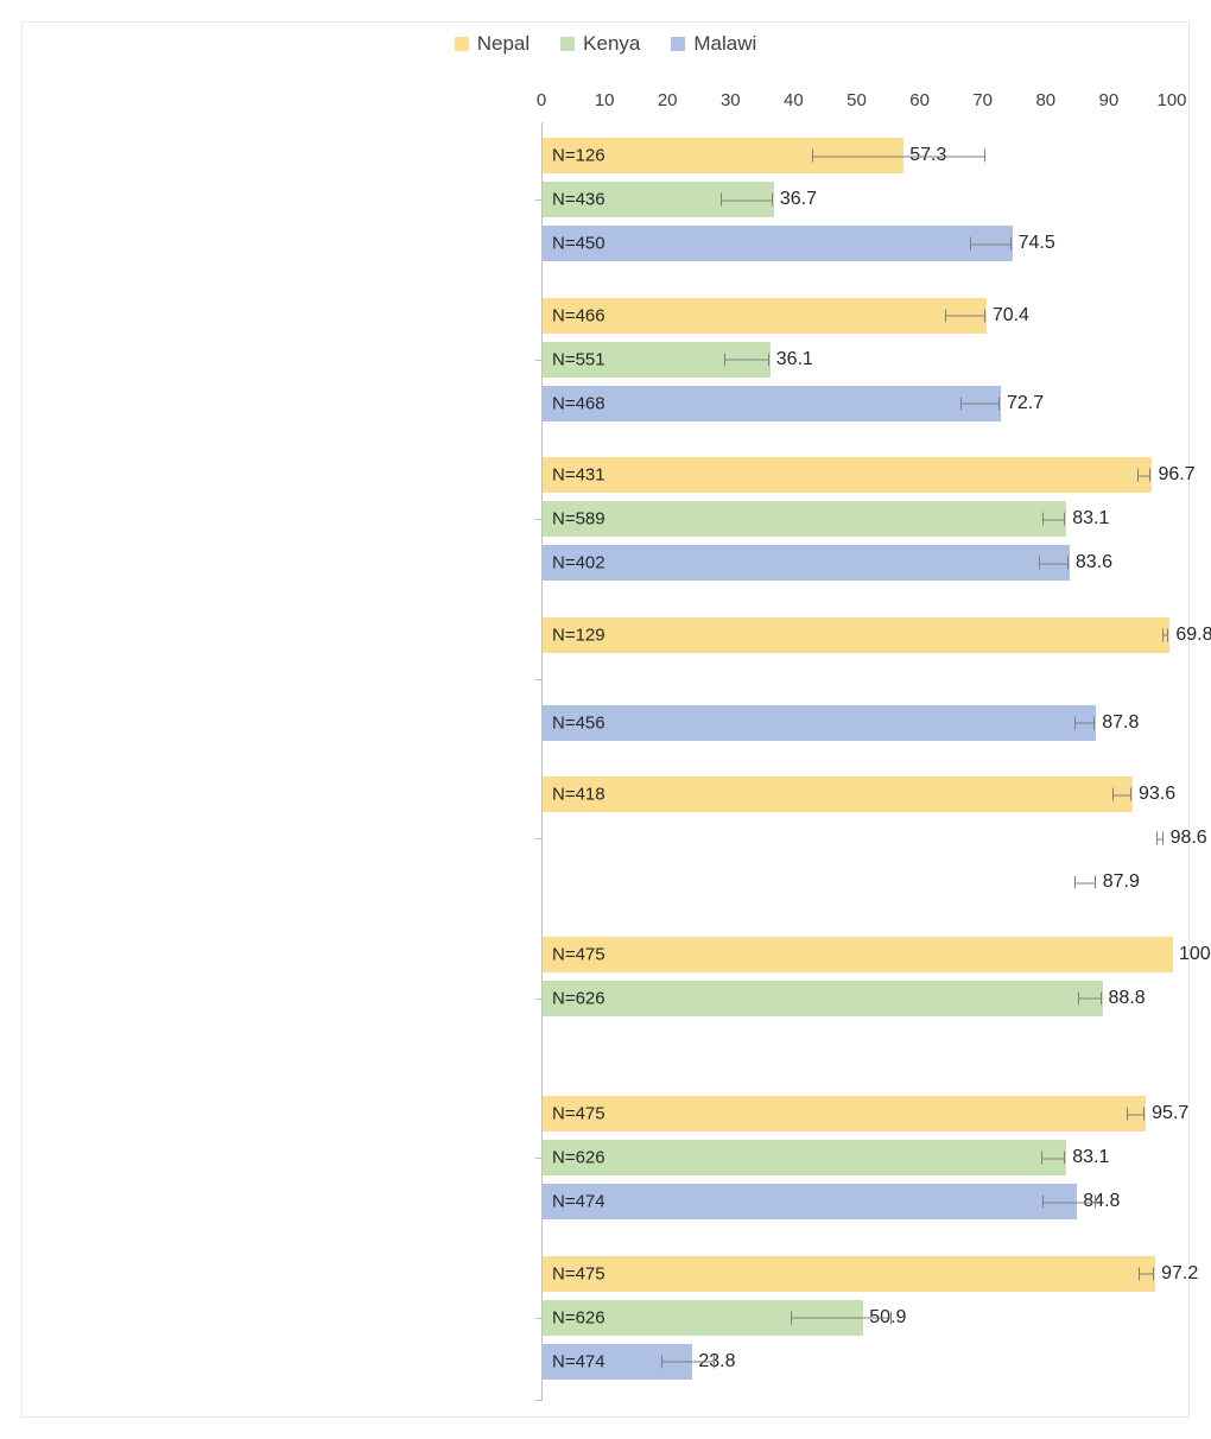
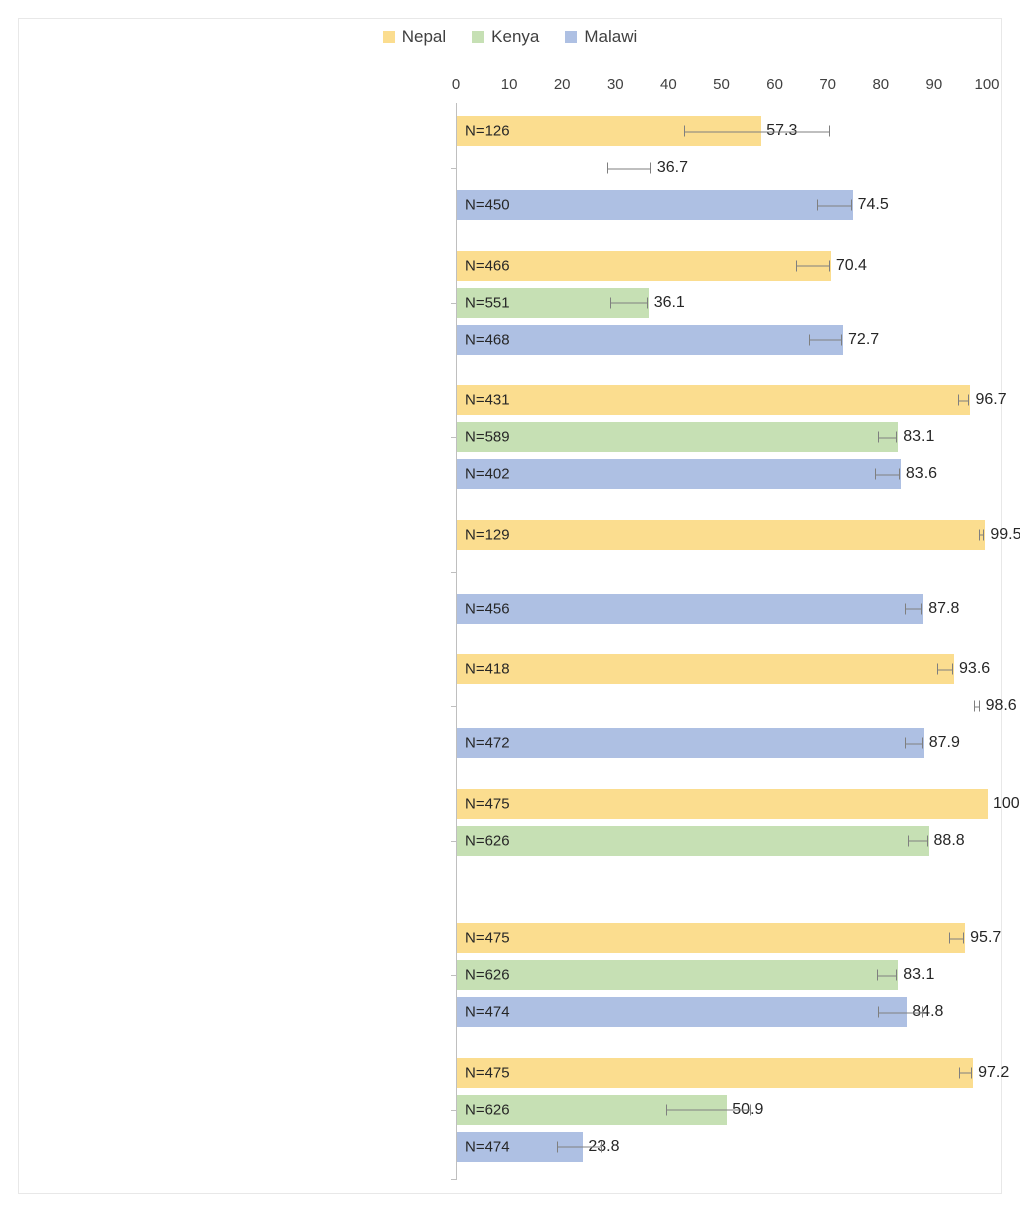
  Nepal
  Kenya
  Malawi
  0
  10
  20
  30
  40
  50
  60
  70
  80
  90
  100
  N=126
- N=436
  36.7
  N=450
  74.5
  N=466
  70.4
  N=551
  36.1
  N=468
  72.7
  N=431
  96.7
  N=589
  83.1
  N=402
  83.6
  N=129
- 69.8
+ 99.5
  N=456
  87.8
  N=418
  93.6
  98.6
+ N=472
  87.9
  N=475
  N=626
  88.8
  N=475
  95.7
  N=626
  83.1
  N=474
  4.8
  N=475
  97.2
  N=626
  N=474
